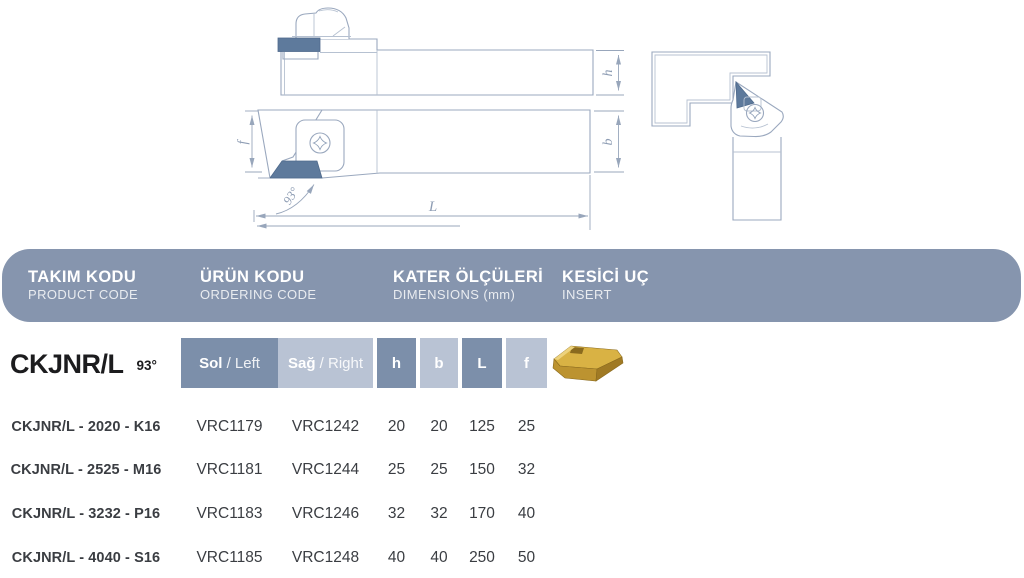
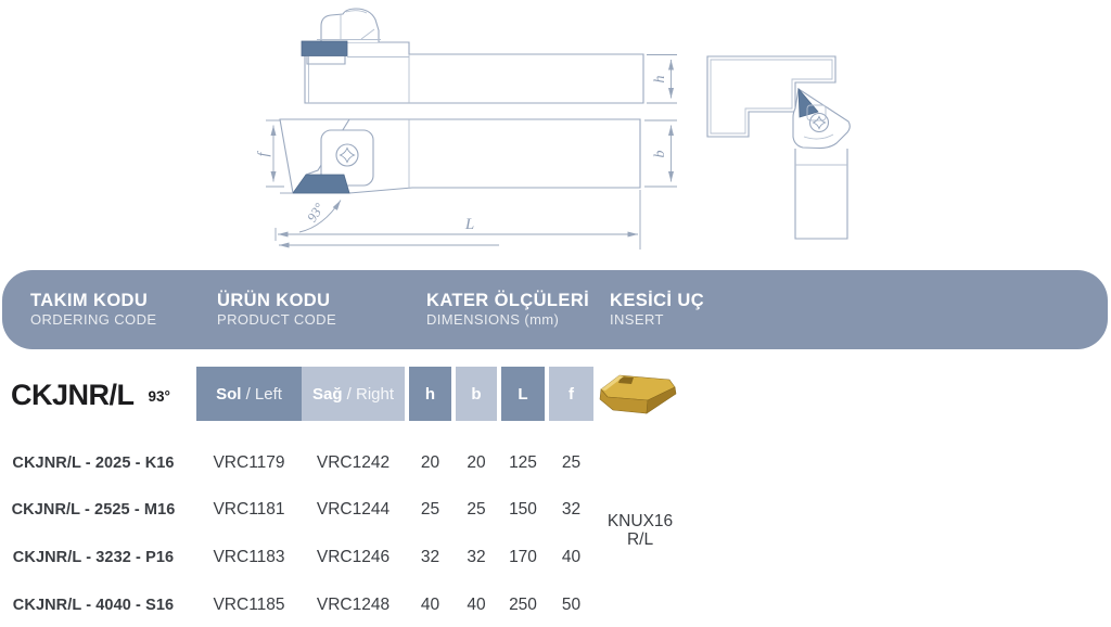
  L
  TAKIM KODU
- PRODUCT CODE
+ ORDERING CODE
  ÜRÜN KODU
- ORDERING CODE
+ PRODUCT CODE
  KATER ÖLÇÜLERİ
  DIMENSIONS (mm)
  KESİCİ UÇ
  INSERT
  CKJNR/L 93°
  Sol
  / Left
  Sağ
  / Right
  h
  b
  L
  f
+ KNUX16
+ R/L
- CKJNR/L - 2020 - K16
+ CKJNR/L - 2025 - K16
  VRC1179
  VRC1242
  20
  20
  125
  25
  CKJNR/L - 2525 - M16
  VRC1181
  VRC1244
  25
  25
  150
  32
  CKJNR/L - 3232 - P16
  VRC1183
  VRC1246
  32
  32
  170
  40
  CKJNR/L - 4040 - S16
  VRC1185
  VRC1248
  40
  40
  250
  50
